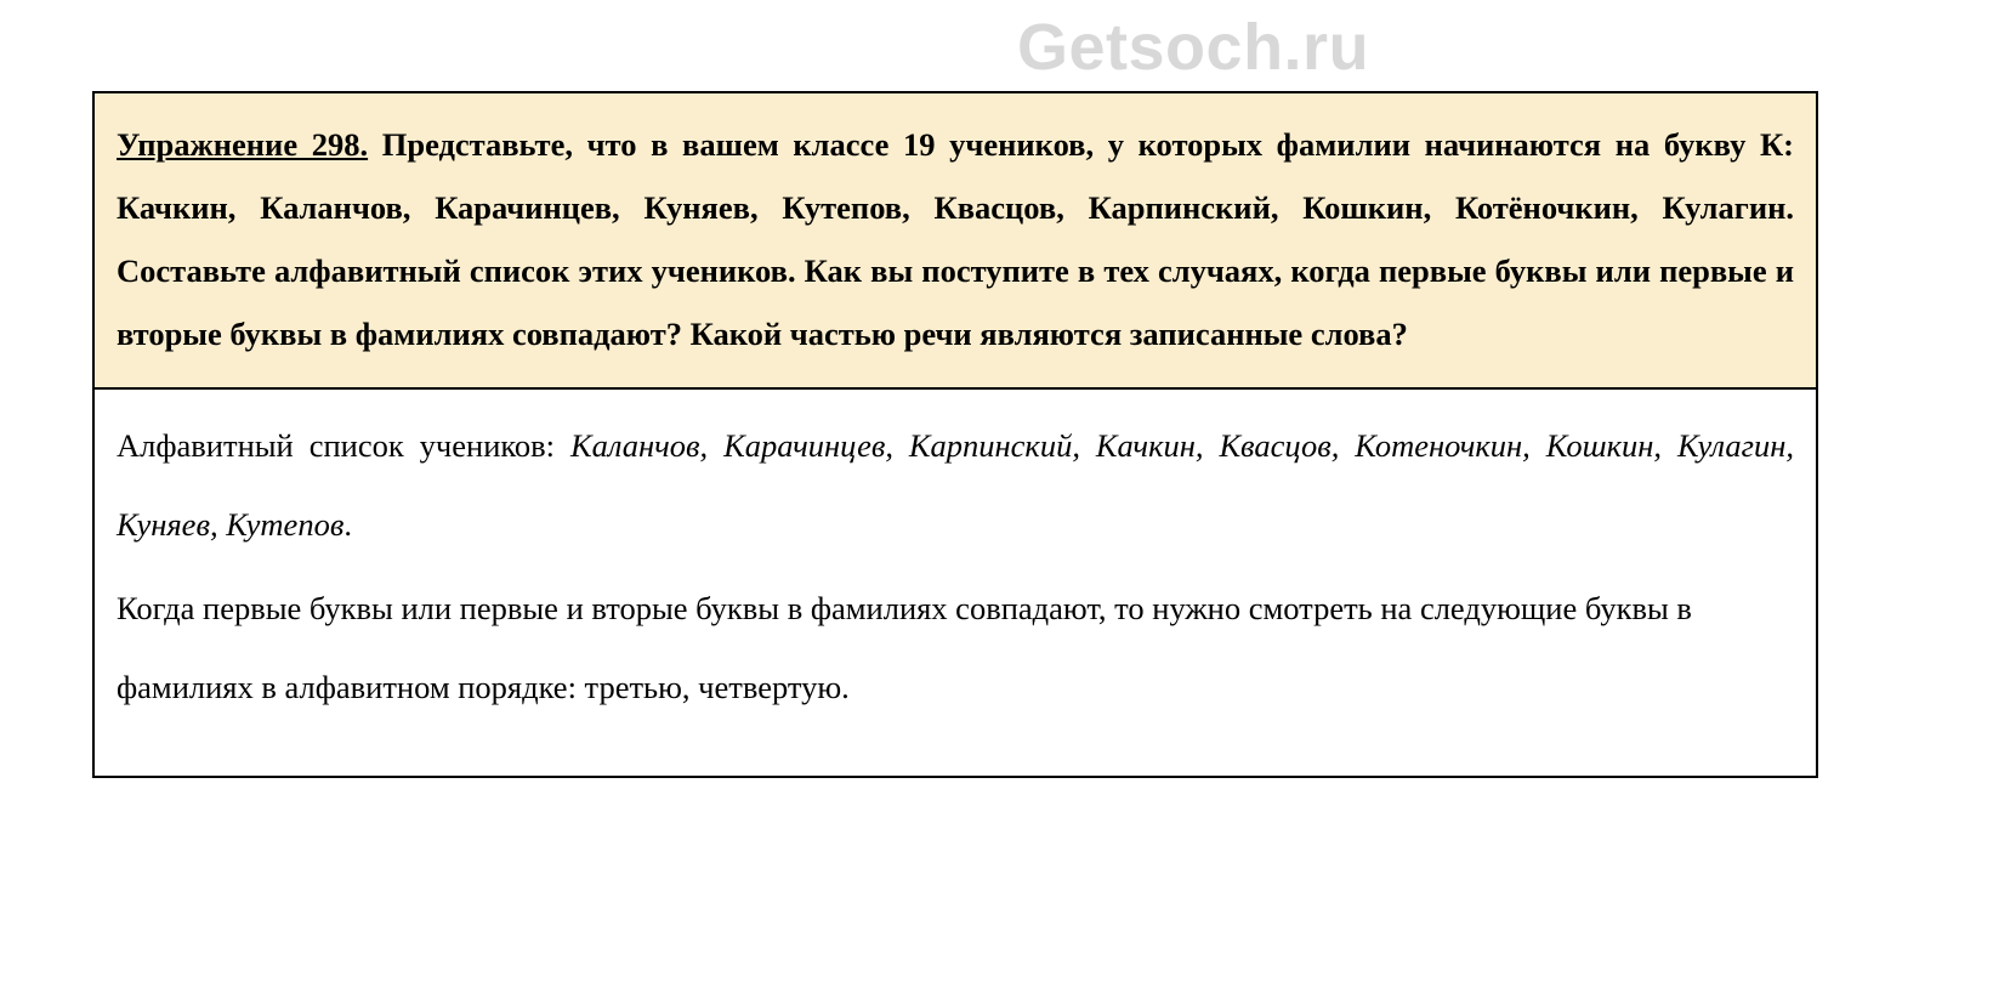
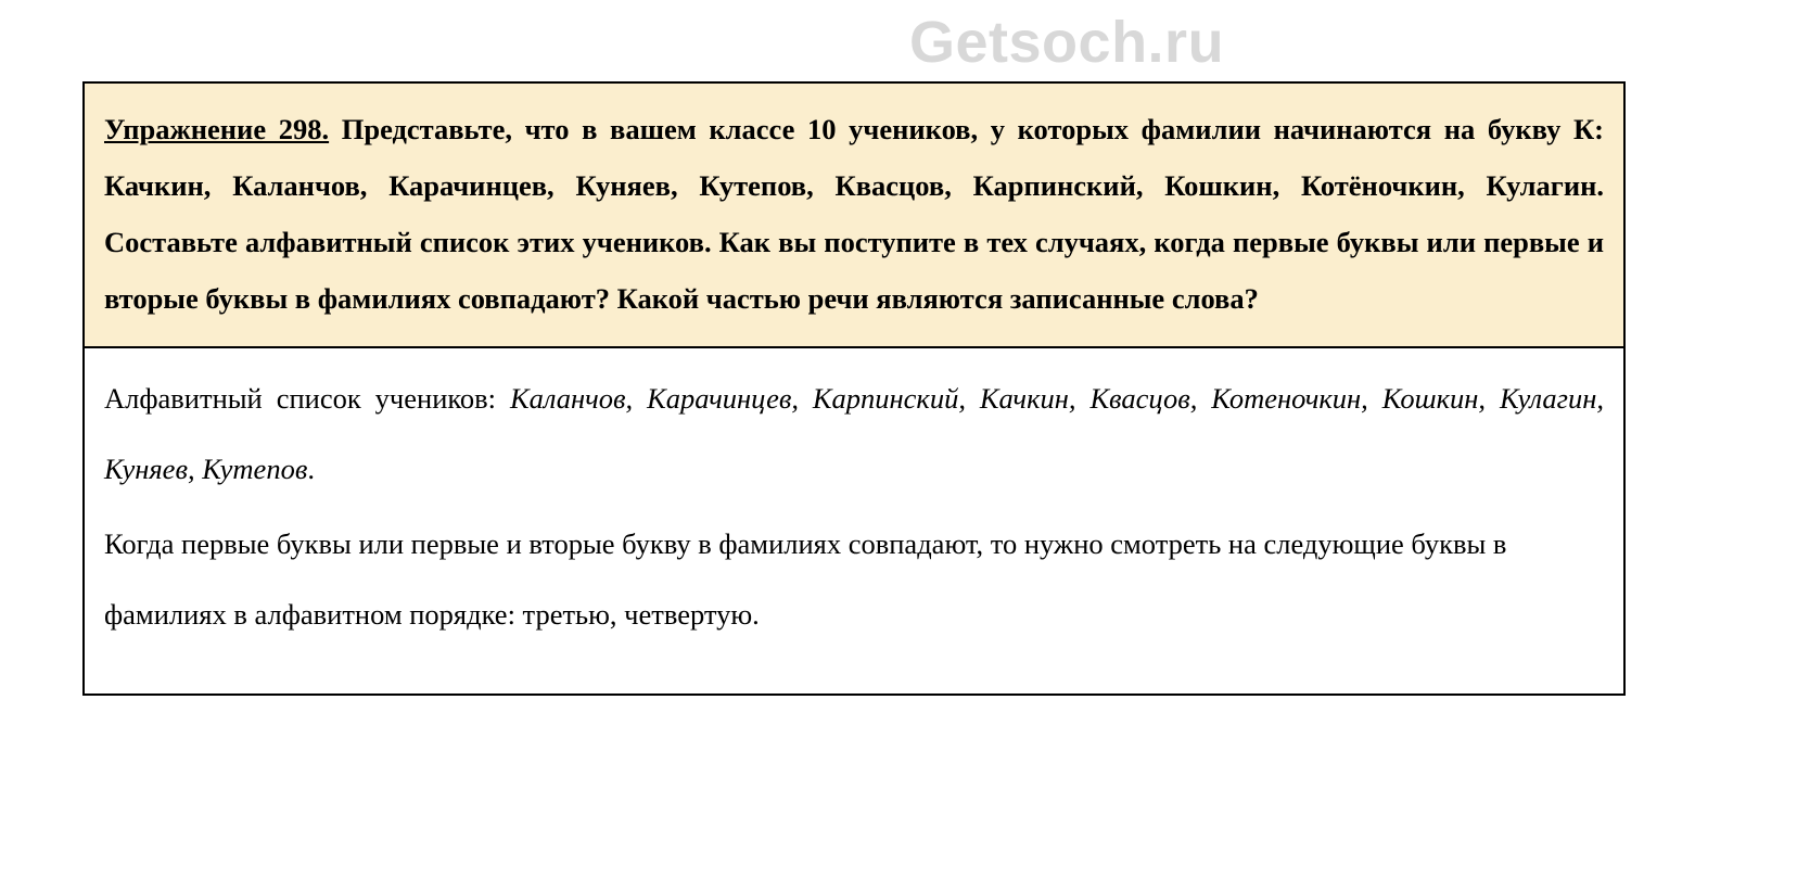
  Getsoch.ru
- Упражнение 298. Представьте, что в вашем классе 19 учеников, у которых фамилии начинаются на букву К: Качкин, Каланчов, Карачинцев, Куняев, Кутепов, Квасцов, Карпинский, Кошкин, Котёночкин, Кулагин. Составьте алфавитный список этих учеников. Как вы поступите в тех случаях, когда первые буквы или первые и вторые буквы в фамилиях совпадают? Какой частью речи являются записанные слова?
+ Упражнение 298. Представьте, что в вашем классе 10 учеников, у которых фамилии начинаются на букву К: Качкин, Каланчов, Карачинцев, Куняев, Кутепов, Квасцов, Карпинский, Кошкин, Котёночкин, Кулагин. Составьте алфавитный список этих учеников. Как вы поступите в тех случаях, когда первые буквы или первые и вторые буквы в фамилиях совпадают? Какой частью речи являются записанные слова?
  Алфавитный список учеников: Каланчов, Карачинцев, Карпинский, Качкин, Квасцов, Котеночкин, Кошкин, Кулагин, Куняев, Кутепов.
- Когда первые буквы или первые и вторые буквы в фамилиях совпадают, то нужно смотреть на следующие буквы в фамилиях в алфавитном порядке: третью, четвертую.
+ Когда первые буквы или первые и вторые букву в фамилиях совпадают, то нужно смотреть на следующие буквы в фамилиях в алфавитном порядке: третью, четвертую.
